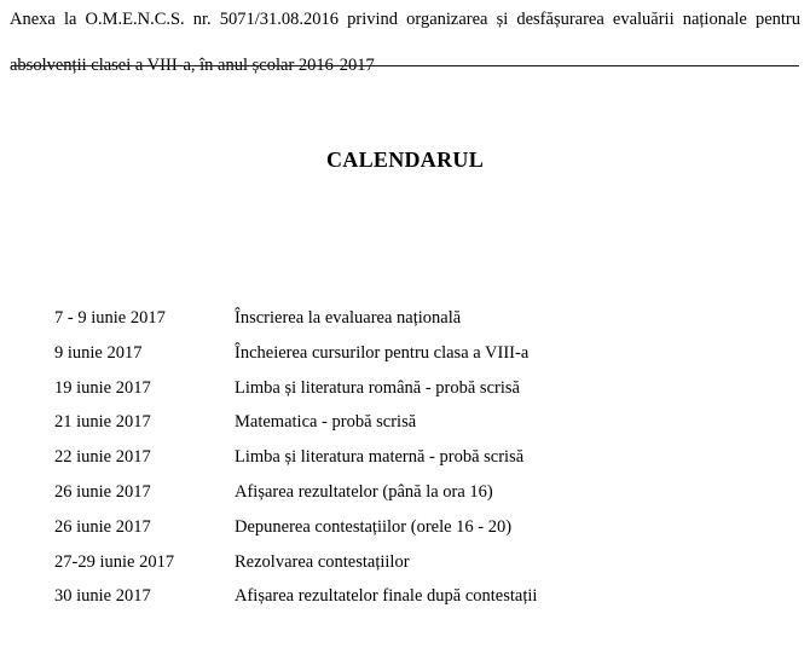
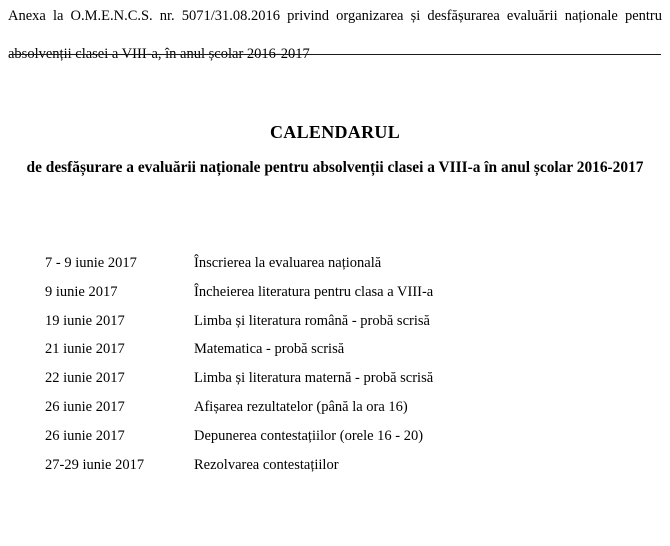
  Anexa la O.M.E.N.C.S. nr. 5071/31.08.2016 privind organizarea și desfășurarea evaluării naționale pentru
  absolvenții clasei a VIII-a, în anul școlar 2016-2017
  CALENDARUL
+ de desfășurare a evaluării naționale pentru absolvenții clasei a VIII-a în anul școlar 2016-2017
  7 - 9 iunie 2017	Înscrierea la evaluarea națională
- 9 iunie 2017	Încheierea cursurilor pentru clasa a VIII-a
+ 9 iunie 2017	Încheierea literatura pentru clasa a VIII-a
  19 iunie 2017	Limba și literatura română - probă scrisă
  21 iunie 2017	Matematica - probă scrisă
  22 iunie 2017	Limba și literatura maternă - probă scrisă
  26 iunie 2017	Afișarea rezultatelor (până la ora 16)
  26 iunie 2017	Depunerea contestațiilor (orele 16 - 20)
  27-29 iunie 2017	Rezolvarea contestațiilor
- 30 iunie 2017	Afișarea rezultatelor finale după contestații
